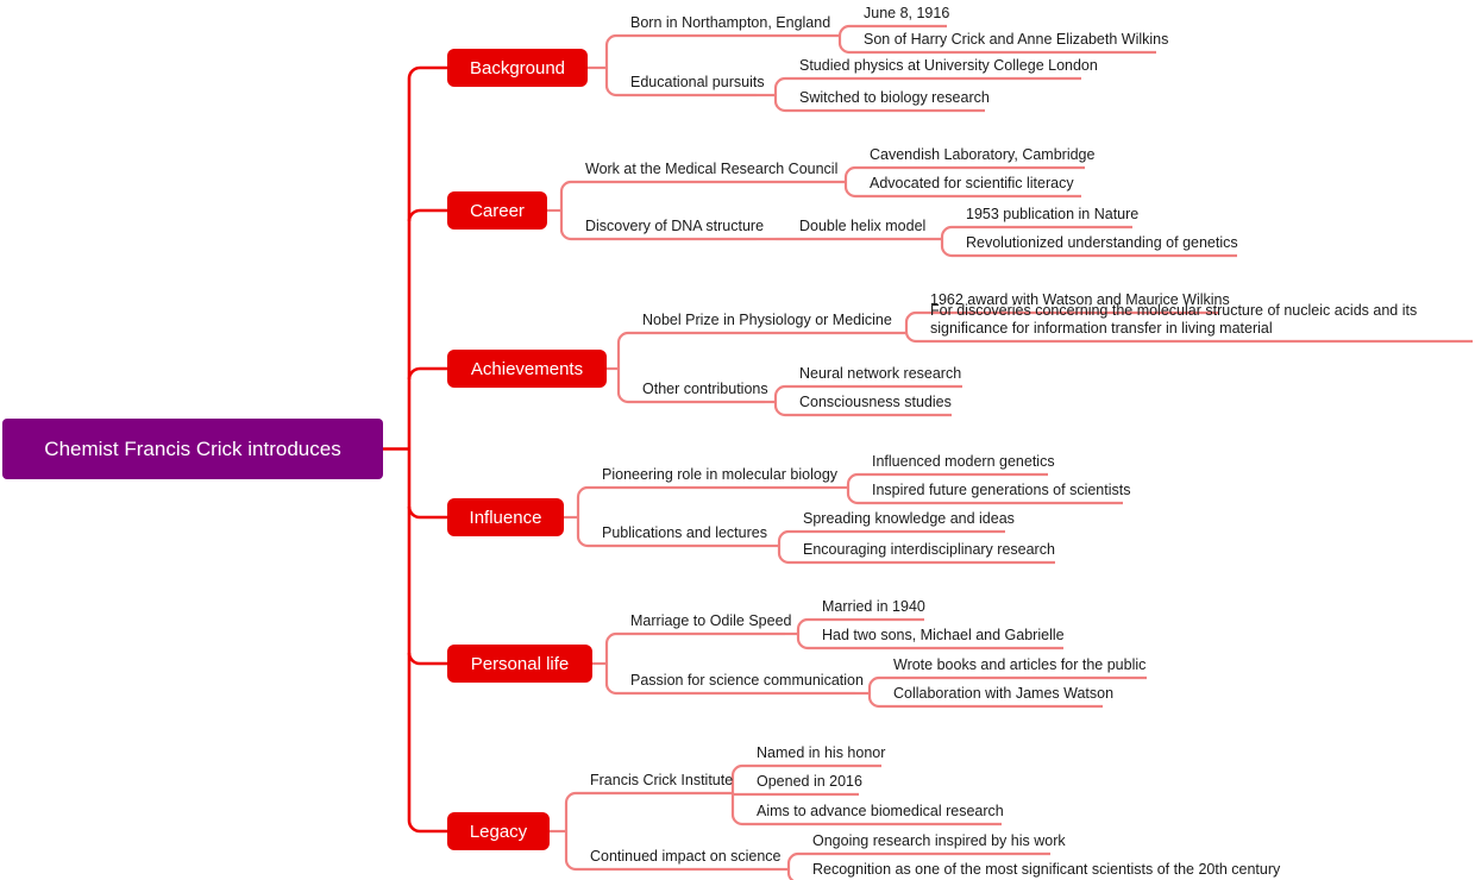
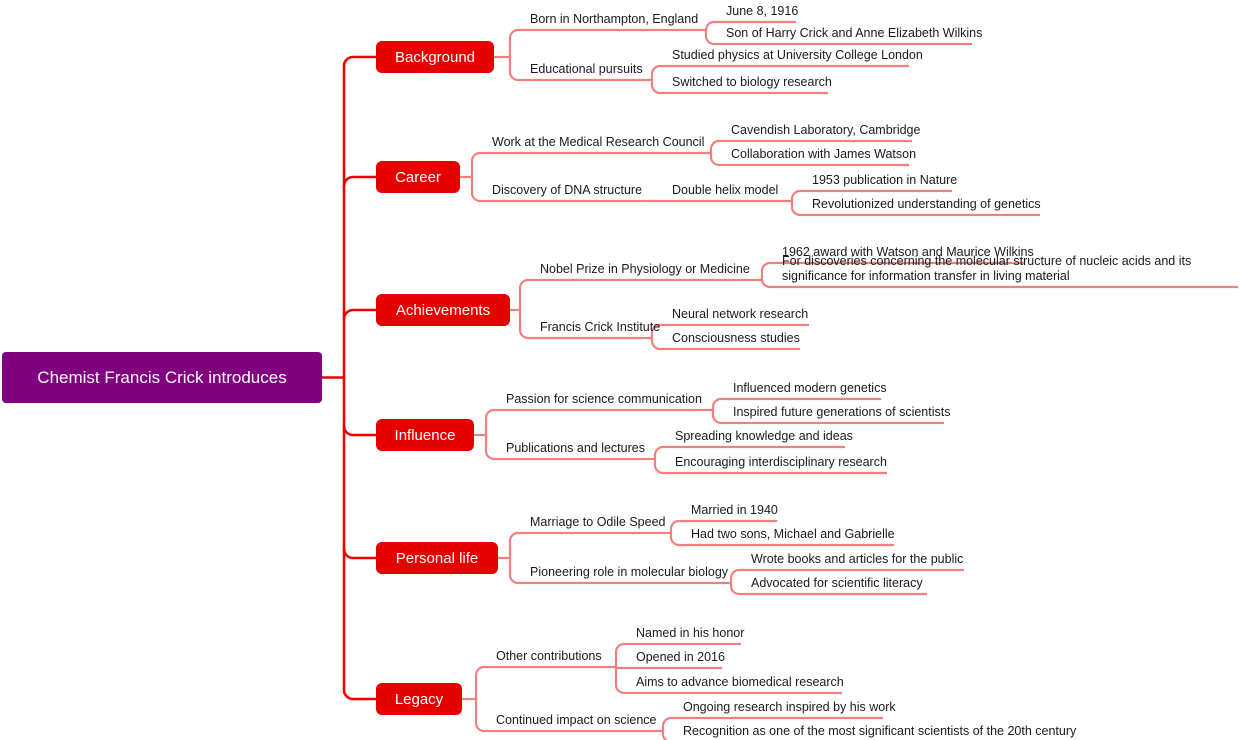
  Chemist Francis Crick introduces
  Background
  Born in Northampton, England
  June 8, 1916
  Son of Harry Crick and Anne Elizabeth Wilkins
  Educational pursuits
  Studied physics at University College London
  Switched to biology research
  Career
  Work at the Medical Research Council
  Cavendish Laboratory, Cambridge
- Advocated for scientific literacy
+ Collaboration with James Watson
  Discovery of DNA structure
  Double helix model
  1953 publication in Nature
  Revolutionized understanding of genetics
  Achievements
  Nobel Prize in Physiology or Medicine
  1962 award with Watson and Maurice Wilkins
  For discoveries concerning the molecular structure of nucleic acids and its
  significance for information transfer in living material
- Other contributions
+ Francis Crick Institute
  Neural network research
  Consciousness studies
  Influence
- Pioneering role in molecular biology
+ Passion for science communication
  Influenced modern genetics
  Inspired future generations of scientists
  Publications and lectures
  Spreading knowledge and ideas
  Encouraging interdisciplinary research
  Personal life
  Marriage to Odile Speed
  Married in 1940
  Had two sons, Michael and Gabrielle
- Passion for science communication
+ Pioneering role in molecular biology
  Wrote books and articles for the public
- Collaboration with James Watson
+ Advocated for scientific literacy
  Legacy
- Francis Crick Institute
+ Other contributions
  Named in his honor
  Opened in 2016
  Aims to advance biomedical research
  Continued impact on science
  Ongoing research inspired by his work
  Recognition as one of the most significant scientists of the 20th century
